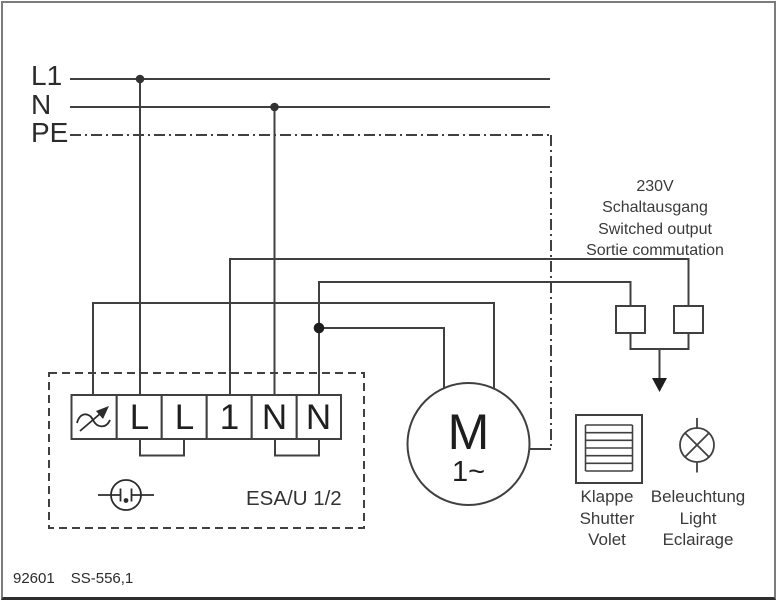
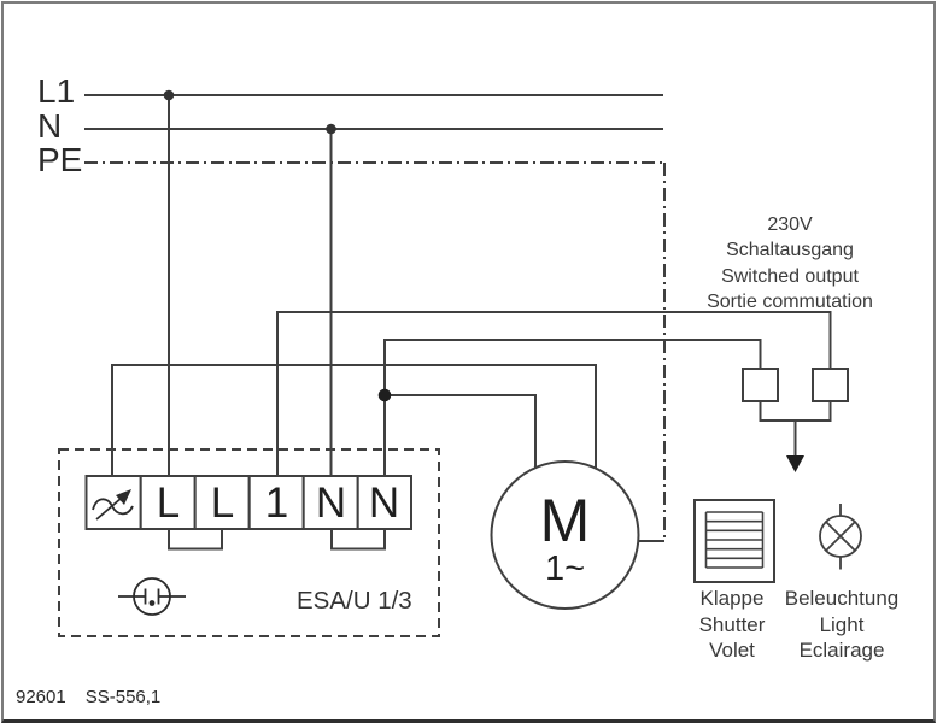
  L1
  N
  PE
  230V
  Schaltausgang
  Switched output
  Sortie commutation
  L
  L
  1
  N
  N
- ESA/U 1/2
+ ESA/U 1/3
  M
  1~
  Klappe
  Shutter
  Volet
  Beleuchtung
  Light
  Eclairage
  92601 SS-556,1
